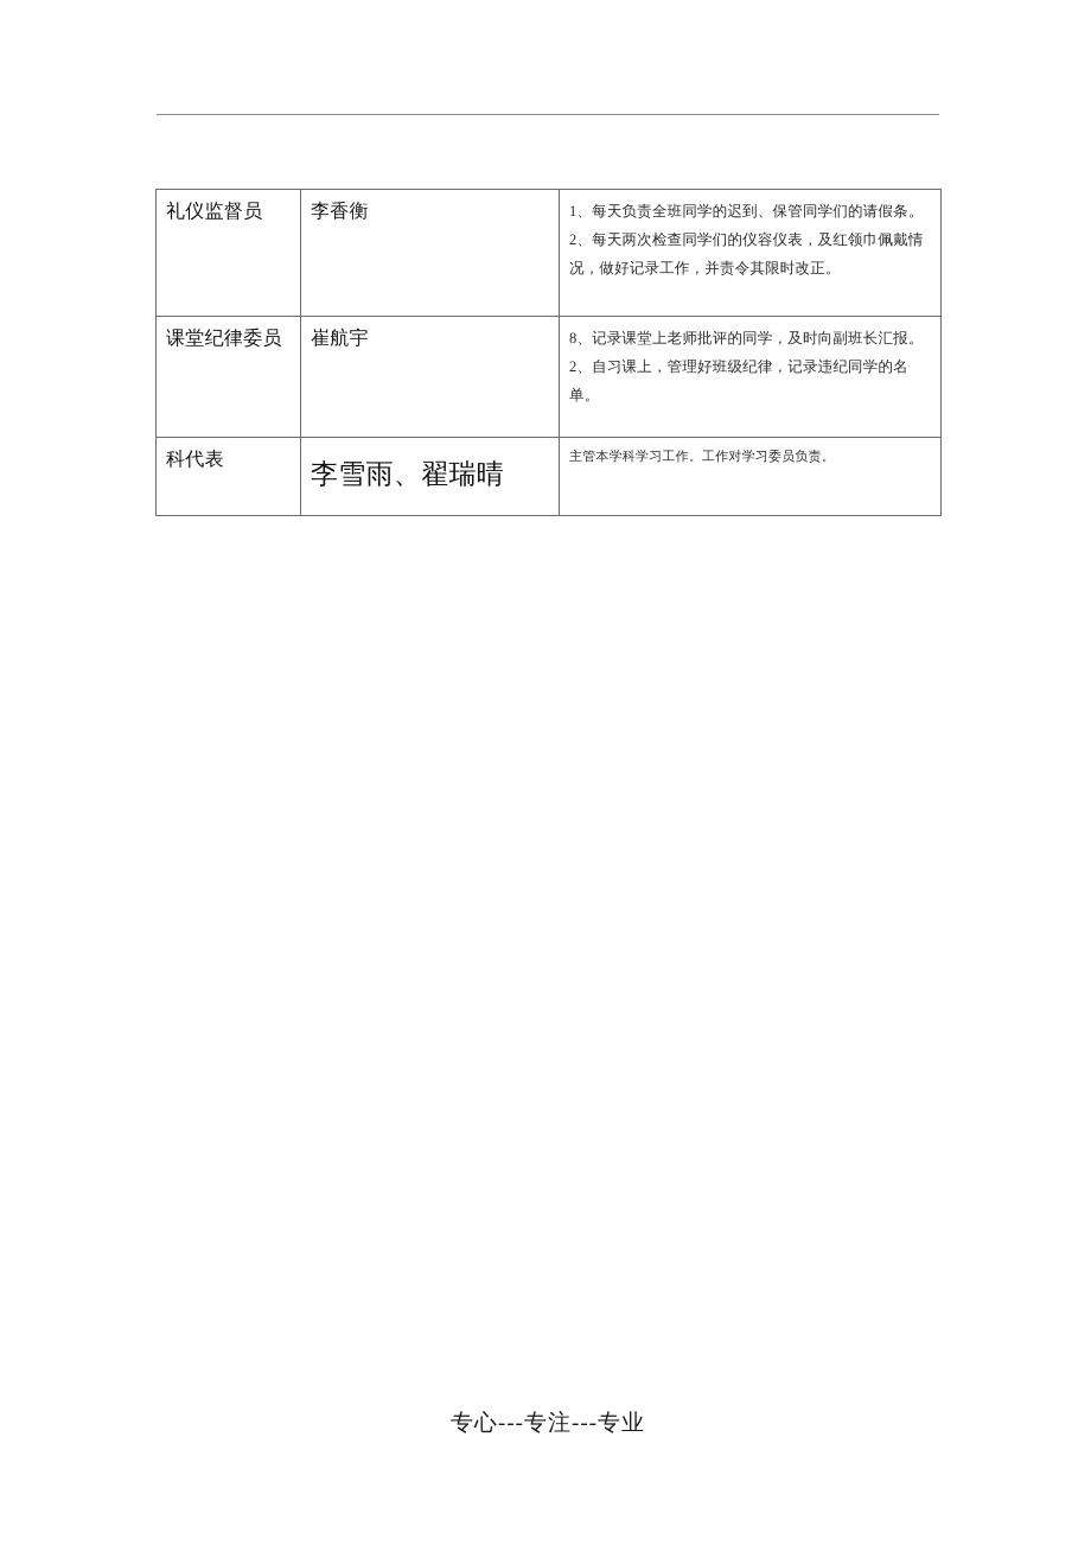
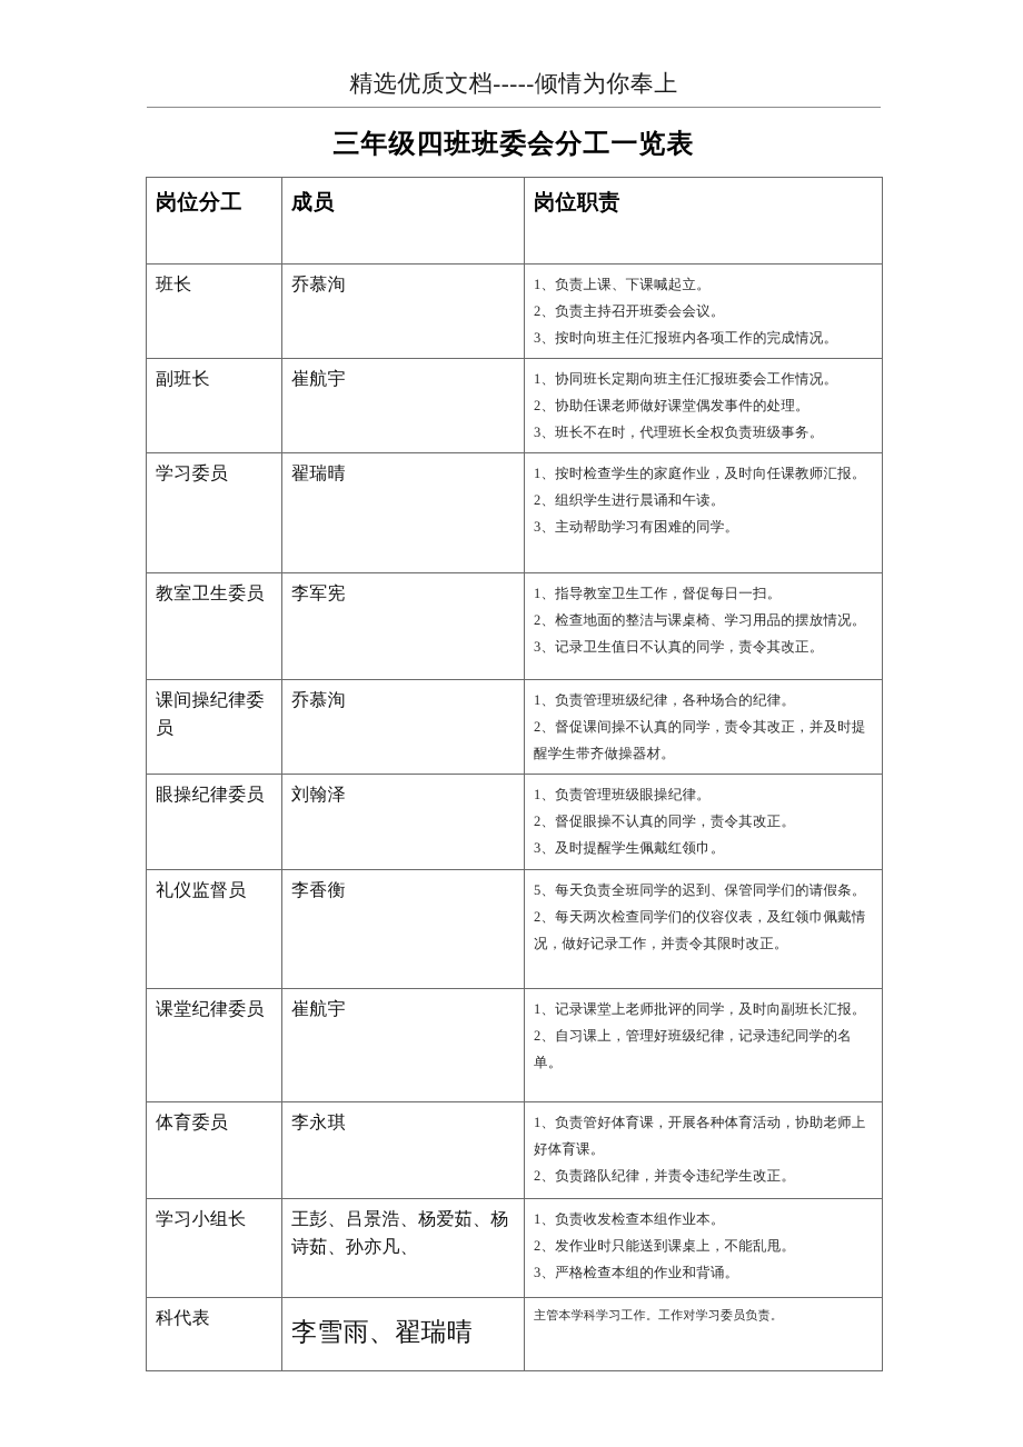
+ 精选优质文档-----倾情为你奉上
+ 三年级四班班委会分工一览表
+ 岗位分工	成员	岗位职责
+ 班长	乔慕洵	1、负责上课、下课喊起立。2、负责主持召开班委会会议。3、按时向班主任汇报班内各项工作的完成情况。
+ 副班长	崔航宇	1、协同班长定期向班主任汇报班委会工作情况。2、协助任课老师做好课堂偶发事件的处理。3、班长不在时，代理班长全权负责班级事务。
+ 学习委员	翟瑞晴	1、按时检查学生的家庭作业，及时向任课教师汇报。2、组织学生进行晨诵和午读。3、主动帮助学习有困难的同学。
+ 教室卫生委员	李军宪	1、指导教室卫生工作，督促每日一扫。2、检查地面的整洁与课桌椅、学习用品的摆放情况。3、记录卫生值日不认真的同学，责令其改正。
+ 课间操纪律委员	乔慕洵	1、负责管理班级纪律，各种场合的纪律。2、督促课间操不认真的同学，责令其改正，并及时提醒学生带齐做操器材。
+ 眼操纪律委员	刘翰泽	1、负责管理班级眼操纪律。2、督促眼操不认真的同学，责令其改正。3、及时提醒学生佩戴红领巾。
- 礼仪监督员	李香衡	1、每天负责全班同学的迟到、保管同学们的请假条。2、每天两次检查同学们的仪容仪表，及红领巾佩戴情况，做好记录工作，并责令其限时改正。
+ 礼仪监督员	李香衡	5、每天负责全班同学的迟到、保管同学们的请假条。2、每天两次检查同学们的仪容仪表，及红领巾佩戴情况，做好记录工作，并责令其限时改正。
- 课堂纪律委员	崔航宇	8、记录课堂上老师批评的同学，及时向副班长汇报。2、自习课上，管理好班级纪律，记录违纪同学的名单。
+ 课堂纪律委员	崔航宇	1、记录课堂上老师批评的同学，及时向副班长汇报。2、自习课上，管理好班级纪律，记录违纪同学的名单。
+ 体育委员	李永琪	1、负责管好体育课，开展各种体育活动，协助老师上好体育课。2、负责路队纪律，并责令违纪学生改正。
+ 学习小组长	王彭、吕景浩、杨爱茹、杨诗茹、孙亦凡、	1、负责收发检查本组作业本。2、发作业时只能送到课桌上，不能乱甩。3、严格检查本组的作业和背诵。
  科代表	李雪雨、翟瑞晴	主管本学科学习工作。工作对学习委员负责。
- 专心---专注---专业
